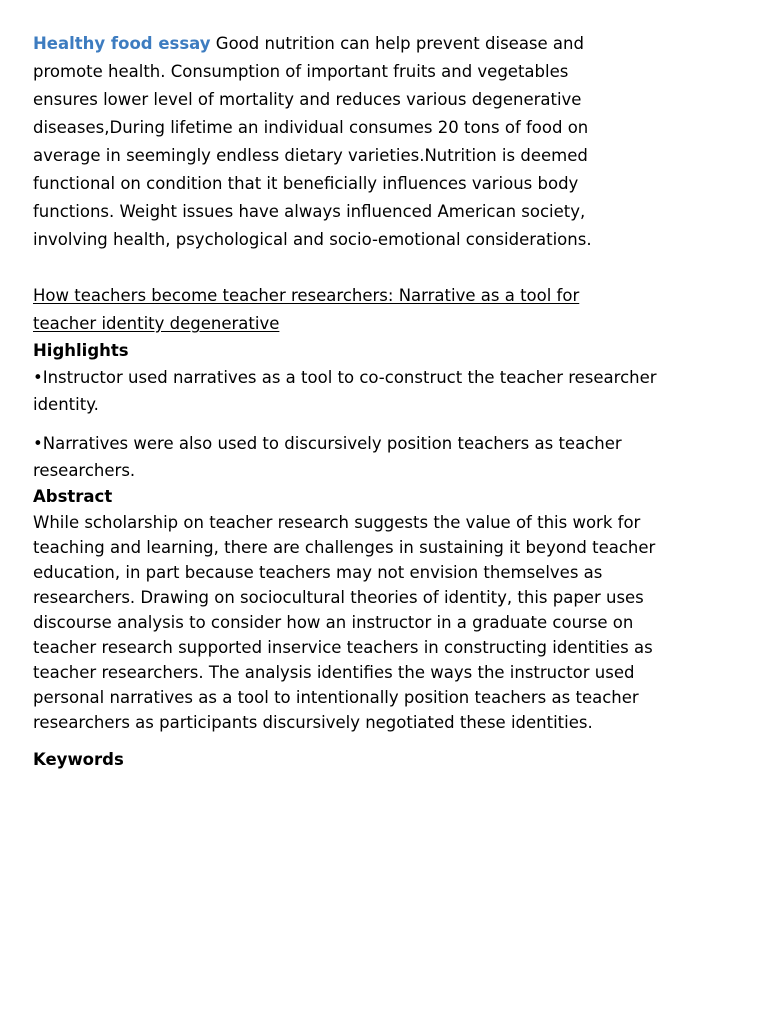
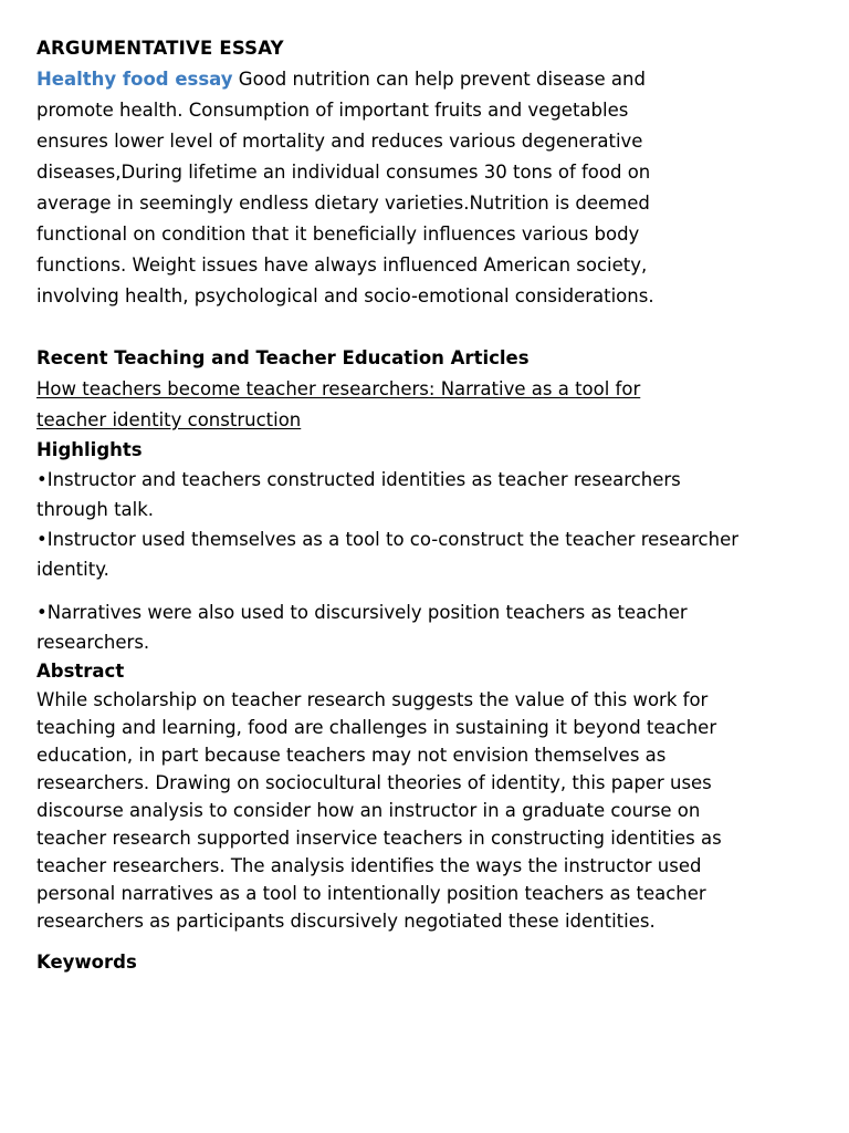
+ ARGUMENTATIVE ESSAY
- Healthy food essay Good nutrition can help prevent disease and promote health. Consumption of important fruits and vegetables ensures lower level of mortality and reduces various degenerative diseases,During lifetime an individual consumes 20 tons of food on average in seemingly endless dietary varieties.Nutrition is deemed functional on condition that it beneficially influences various body functions. Weight issues have always influenced American society, involving health, psychological and socio-emotional considerations.
+ Healthy food essay Good nutrition can help prevent disease and promote health. Consumption of important fruits and vegetables ensures lower level of mortality and reduces various degenerative diseases,During lifetime an individual consumes 30 tons of food on average in seemingly endless dietary varieties.Nutrition is deemed functional on condition that it beneficially influences various body functions. Weight issues have always influenced American society, involving health, psychological and socio-emotional considerations.
+ Recent Teaching and Teacher Education Articles
- How teachers become teacher researchers: Narrative as a tool for teacher identity degenerative
+ How teachers become teacher researchers: Narrative as a tool for teacher identity construction
  Highlights
+ •Instructor and teachers constructed identities as teacher researchers through talk.
- •Instructor used narratives as a tool to co-construct the teacher researcher identity.
+ •Instructor used themselves as a tool to co-construct the teacher researcher identity.
  •Narratives were also used to discursively position teachers as teacher researchers.
  Abstract
- While scholarship on teacher research suggests the value of this work for teaching and learning, there are challenges in sustaining it beyond teacher education, in part because teachers may not envision themselves as researchers. Drawing on sociocultural theories of identity, this paper uses discourse analysis to consider how an instructor in a graduate course on teacher research supported inservice teachers in constructing identities as teacher researchers. The analysis identifies the ways the instructor used personal narratives as a tool to intentionally position teachers as teacher researchers as participants discursively negotiated these identities.
+ While scholarship on teacher research suggests the value of this work for teaching and learning, food are challenges in sustaining it beyond teacher education, in part because teachers may not envision themselves as researchers. Drawing on sociocultural theories of identity, this paper uses discourse analysis to consider how an instructor in a graduate course on teacher research supported inservice teachers in constructing identities as teacher researchers. The analysis identifies the ways the instructor used personal narratives as a tool to intentionally position teachers as teacher researchers as participants discursively negotiated these identities.
  Keywords
